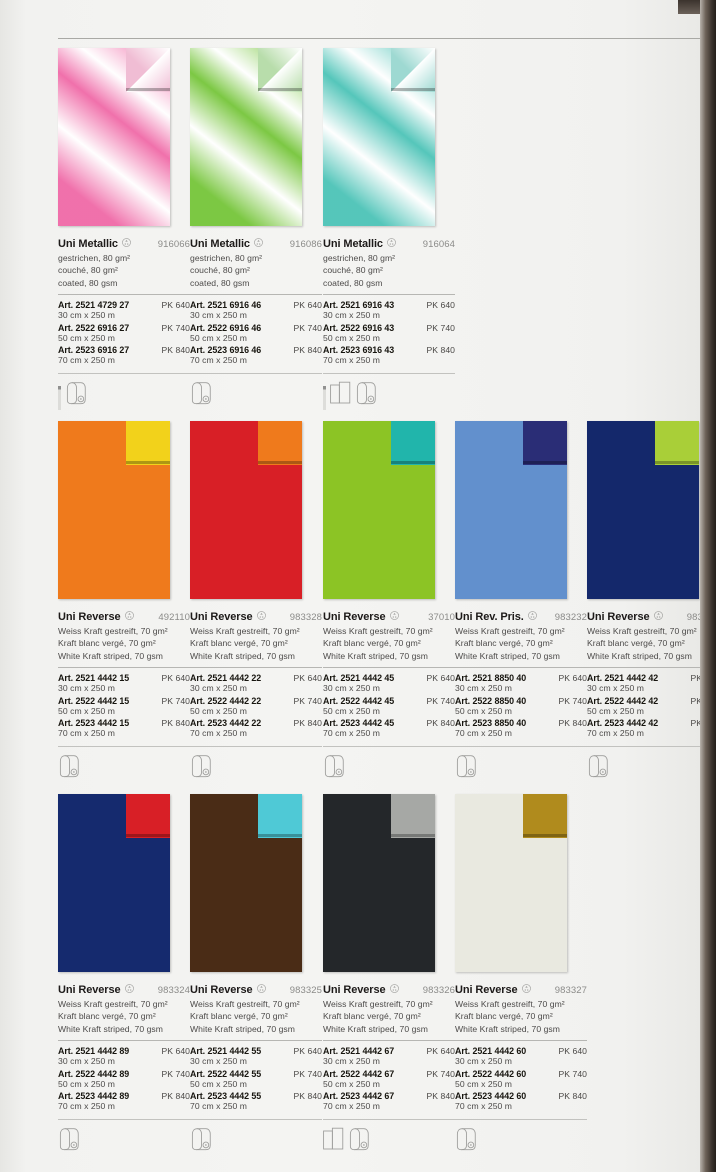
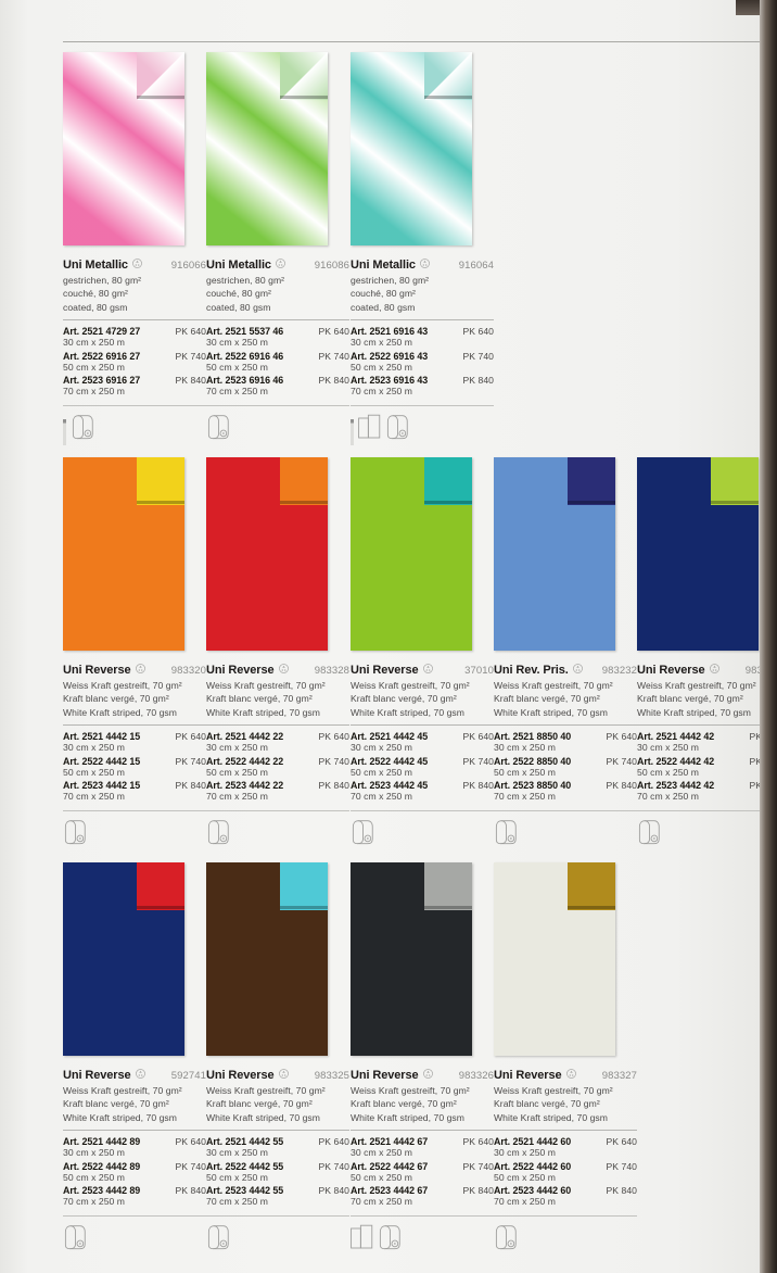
  Uni Metallic
  916066
  gestrichen, 80 gm²
  couché, 80 gm²
  coated, 80 gsm
  Art. 2521 4729 27
  PK 640
  30 cm x 250 m
  Art. 2522 6916 27
  PK 740
  50 cm x 250 m
  Art. 2523 6916 27
  PK 840
  70 cm x 250 m
  Uni Metallic
  916086
  gestrichen, 80 gm²
  couché, 80 gm²
  coated, 80 gsm
- Art. 2521 6916 46
+ Art. 2521 5537 46
  PK 640
  30 cm x 250 m
  Art. 2522 6916 46
  PK 740
  50 cm x 250 m
  Art. 2523 6916 46
  PK 840
  70 cm x 250 m
  Uni Metallic
  916064
  gestrichen, 80 gm²
  couché, 80 gm²
  coated, 80 gsm
  Art. 2521 6916 43
  PK 640
  30 cm x 250 m
  Art. 2522 6916 43
  PK 740
  50 cm x 250 m
  Art. 2523 6916 43
  PK 840
  70 cm x 250 m
  Uni Reverse
- 492110
+ 983320
  Weiss Kraft gestreift, 70 gm²
  Kraft blanc vergé, 70 gm²
  White Kraft striped, 70 gsm
  Art. 2521 4442 15
  PK 640
  30 cm x 250 m
  Art. 2522 4442 15
  PK 740
  50 cm x 250 m
  Art. 2523 4442 15
  PK 840
  70 cm x 250 m
  Uni Reverse
  983328
  Weiss Kraft gestreift, 70 gm²
  Kraft blanc vergé, 70 gm²
  White Kraft striped, 70 gsm
  Art. 2521 4442 22
  PK 640
  30 cm x 250 m
  Art. 2522 4442 22
  PK 740
  50 cm x 250 m
  Art. 2523 4442 22
  PK 840
  70 cm x 250 m
  Uni Reverse
  37010
  Weiss Kraft gestreift, 70 gm²
  Kraft blanc vergé, 70 gm²
  White Kraft striped, 70 gsm
  Art. 2521 4442 45
  PK 640
  30 cm x 250 m
  Art. 2522 4442 45
  PK 740
  50 cm x 250 m
  Art. 2523 4442 45
  PK 840
  70 cm x 250 m
  Uni Rev. Pris.
  983232
  Weiss Kraft gestreift, 70 gm²
  Kraft blanc vergé, 70 gm²
  White Kraft striped, 70 gsm
  Art. 2521 8850 40
  PK 640
  30 cm x 250 m
  Art. 2522 8850 40
  PK 740
  50 cm x 250 m
  Art. 2523 8850 40
  PK 840
  70 cm x 250 m
  Uni Reverse
  Weiss Kraft gestreift, 70 gm²
  Kraft blanc vergé, 70 gm²
  White Kraft striped, 70 gsm
  Art. 2521 4442 42
  30 cm x 250 m
  Art. 2522 4442 42
  50 cm x 250 m
  Art. 2523 4442 42
  70 cm x 250 m
  Uni Reverse
- 983324
+ 592741
  Weiss Kraft gestreift, 70 gm²
  Kraft blanc vergé, 70 gm²
  White Kraft striped, 70 gsm
  Art. 2521 4442 89
  PK 640
  30 cm x 250 m
  Art. 2522 4442 89
  PK 740
  50 cm x 250 m
  Art. 2523 4442 89
  PK 840
  70 cm x 250 m
  Uni Reverse
  983325
  Weiss Kraft gestreift, 70 gm²
  Kraft blanc vergé, 70 gm²
  White Kraft striped, 70 gsm
  Art. 2521 4442 55
  PK 640
  30 cm x 250 m
  Art. 2522 4442 55
  PK 740
  50 cm x 250 m
  Art. 2523 4442 55
  PK 840
  70 cm x 250 m
  Uni Reverse
  983326
  Weiss Kraft gestreift, 70 gm²
  Kraft blanc vergé, 70 gm²
  White Kraft striped, 70 gsm
  Art. 2521 4442 67
  PK 640
  30 cm x 250 m
  Art. 2522 4442 67
  PK 740
  50 cm x 250 m
  Art. 2523 4442 67
  PK 840
  70 cm x 250 m
  Uni Reverse
  983327
  Weiss Kraft gestreift, 70 gm²
  Kraft blanc vergé, 70 gm²
  White Kraft striped, 70 gsm
  Art. 2521 4442 60
  PK 640
  30 cm x 250 m
  Art. 2522 4442 60
  PK 740
  50 cm x 250 m
  Art. 2523 4442 60
  PK 840
  70 cm x 250 m
